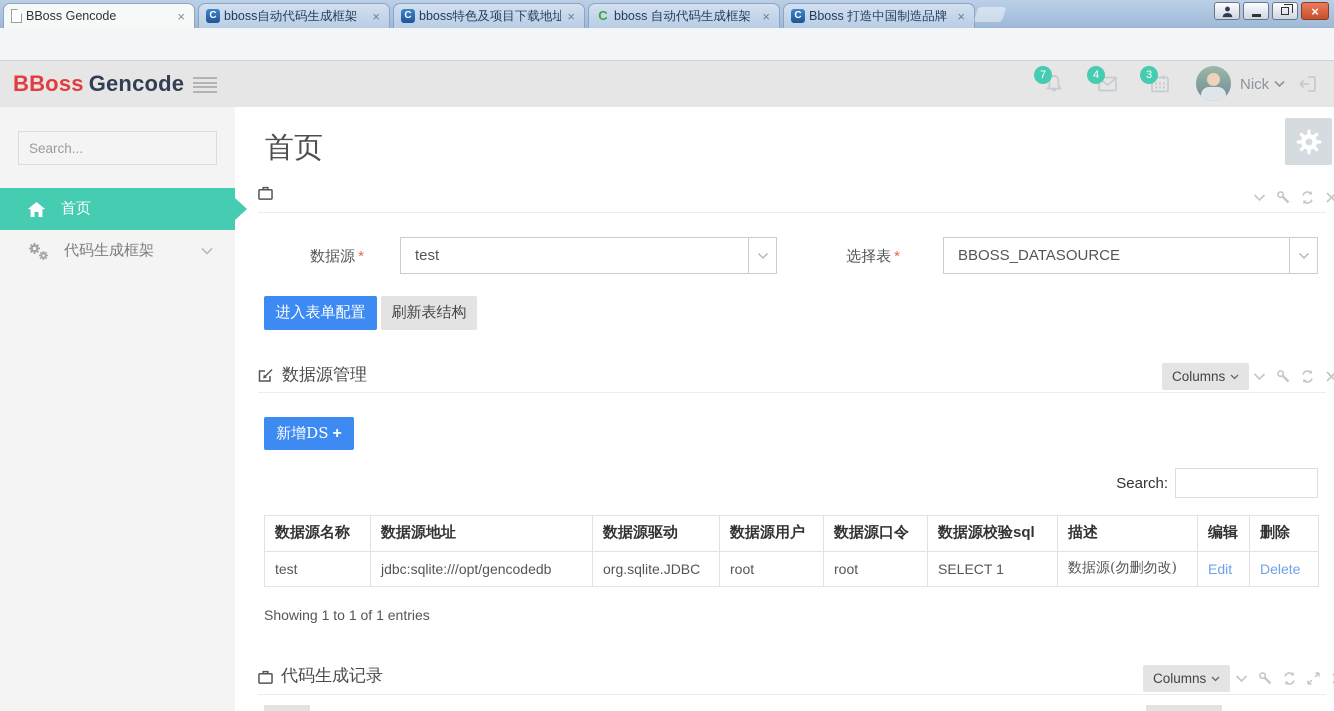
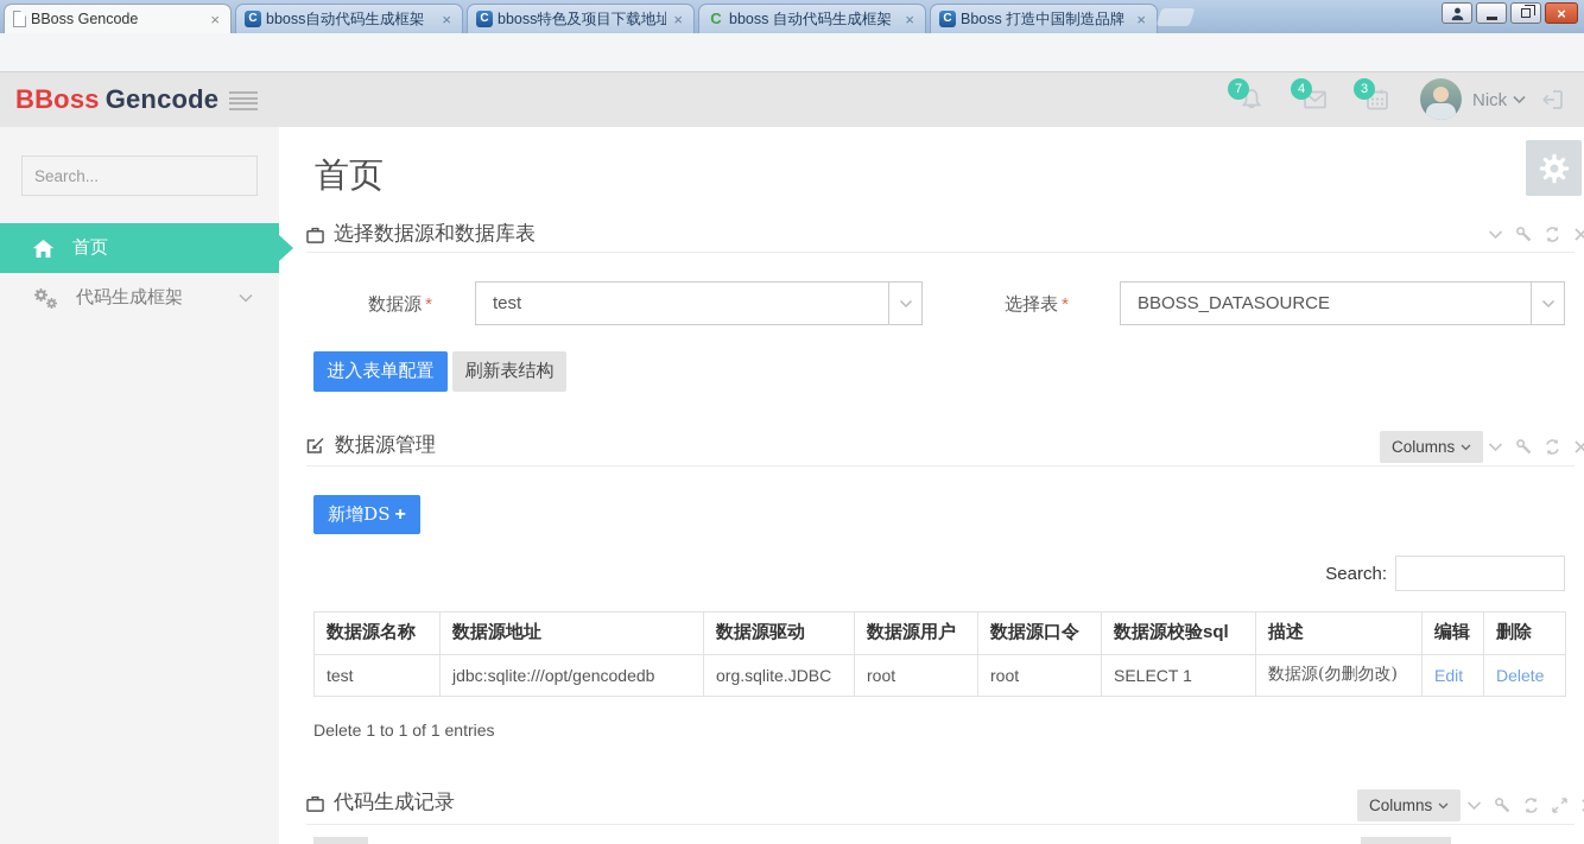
  BBoss Gencode
  ×
  C
  bboss自动代码生成框架
  ×
  C
  bboss特色及项目下载地址
  ×
  C
  bboss 自动代码生成框架
  ×
  C
  Bboss 打造中国制造品牌
  ×
  ×
  BBoss Gencode
  7
  4
  3
  Nick
  Search...
  首页
  代码生成框架
  首页
+ 选择数据源和数据库表
  数据源 *
  test
  选择表 *
  BBOSS_DATASOURCE
  进入表单配置
  刷新表结构
  数据源管理
  Columns
  新增DS
  +
  Search:
  数据源名称	数据源地址	数据源驱动	数据源用户	数据源口令	数据源校验sql	描述	编辑	删除
  test	jdbc:sqlite:///opt/gencodedb	org.sqlite.JDBC	root	root	SELECT 1	数据源(勿删勿改)	Edit	Delete
- Showing 1 to 1 of 1 entries
+ Delete 1 to 1 of 1 entries
  代码生成记录
  Columns
